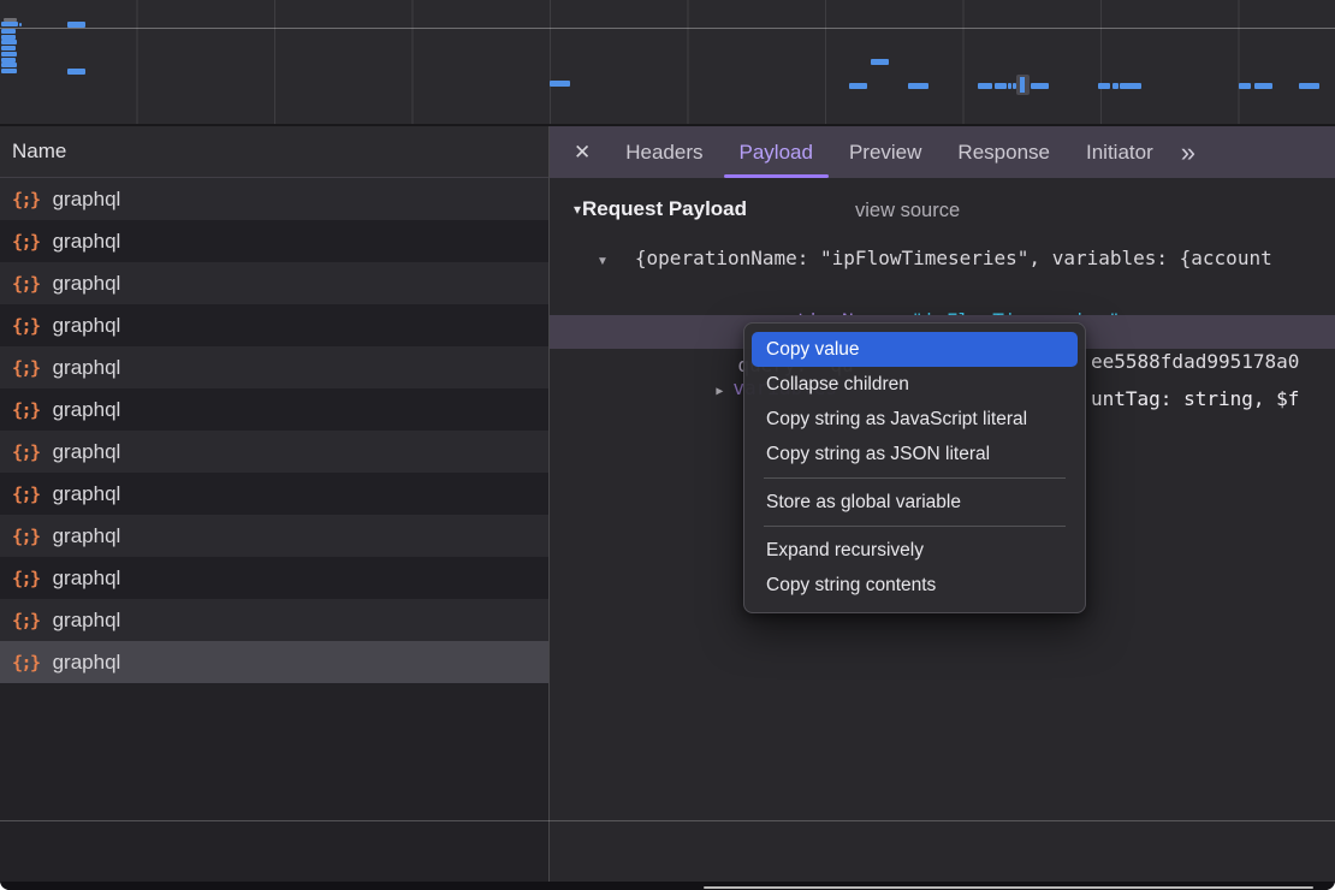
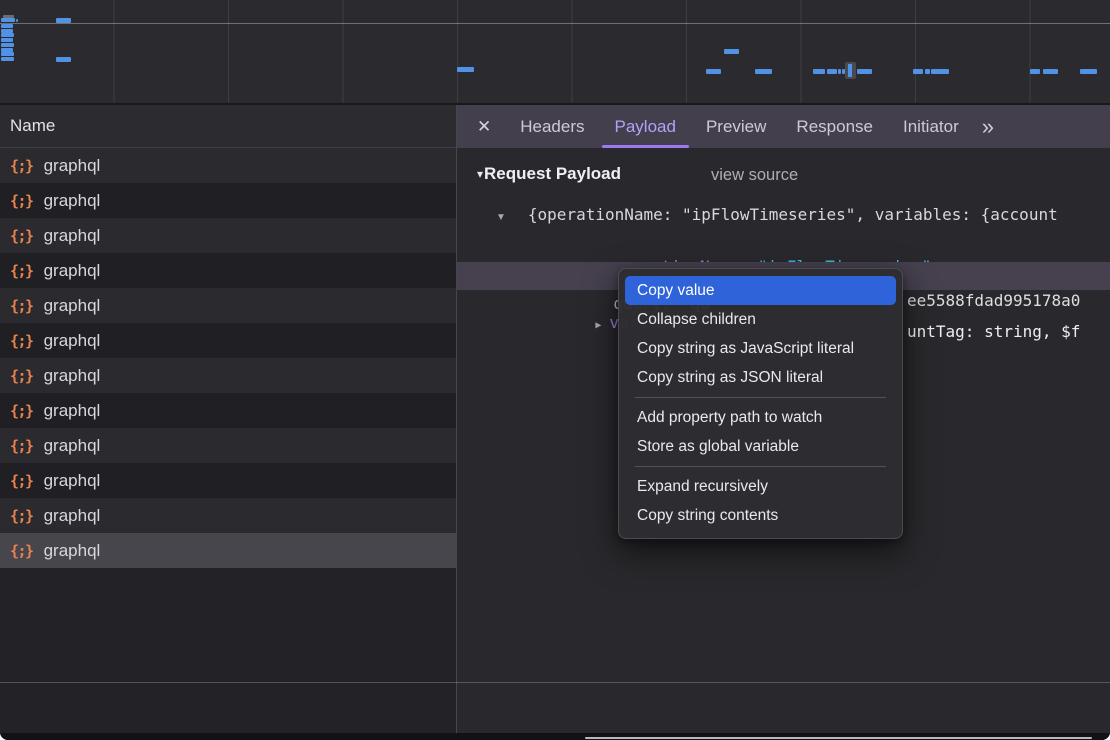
  Name
  {;}
  graphql
  {;}
  graphql
  {;}
  graphql
  {;}
  graphql
  {;}
  graphql
  {;}
  graphql
  {;}
  graphql
  {;}
  graphql
  {;}
  graphql
  {;}
  graphql
  {;}
  graphql
  {;}
  graphql
  ✕
  Headers
  Payload
  Preview
  Response
  Initiator
  »
  ▾
  Request Payload
  view source
  ▼ {operationName: "ipFlowTimeseries", variables: {account
  untTag: string, $f
  ee5588fdad995178a0
  Copy value
  Collapse children
  Copy string as JavaScript literal
  Copy string as JSON literal
+ Add property path to watch
  Store as global variable
  Expand recursively
  Copy string contents
